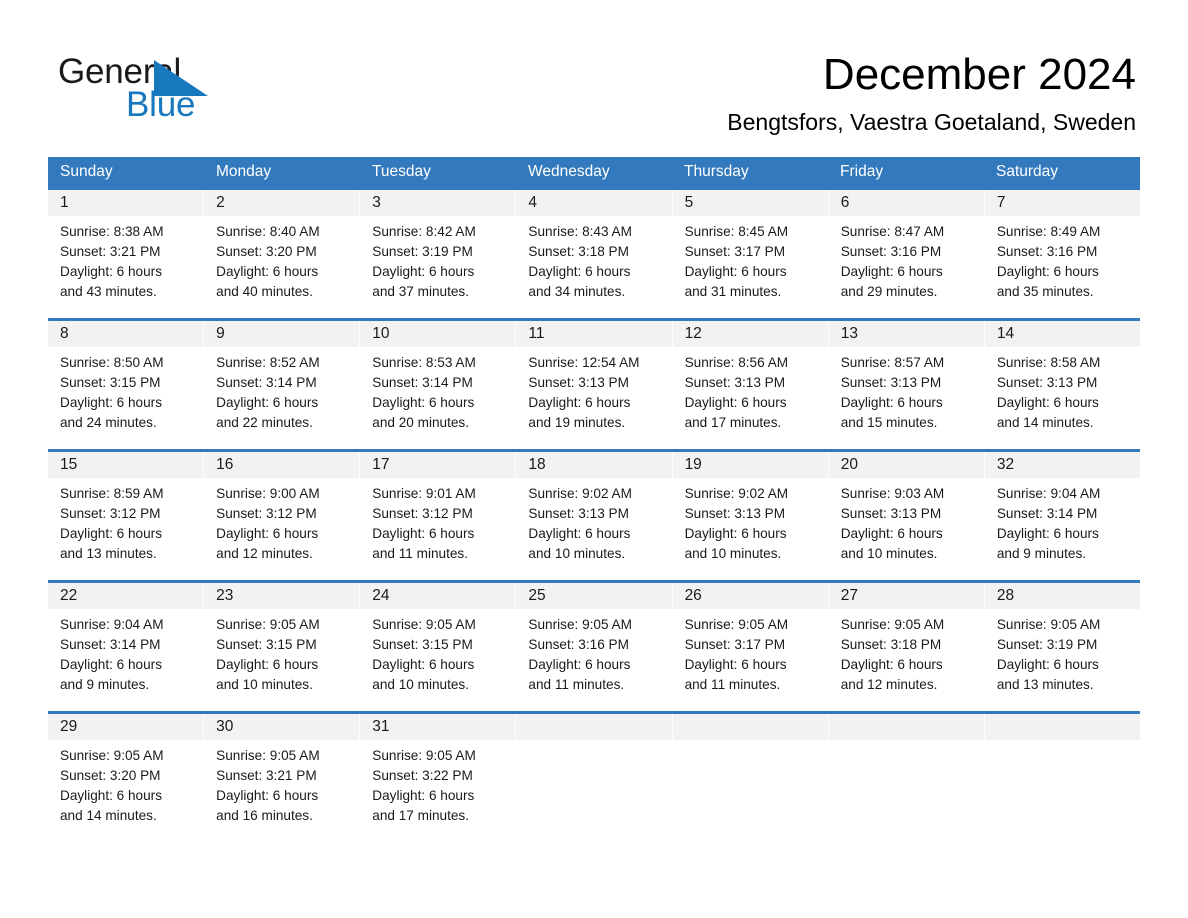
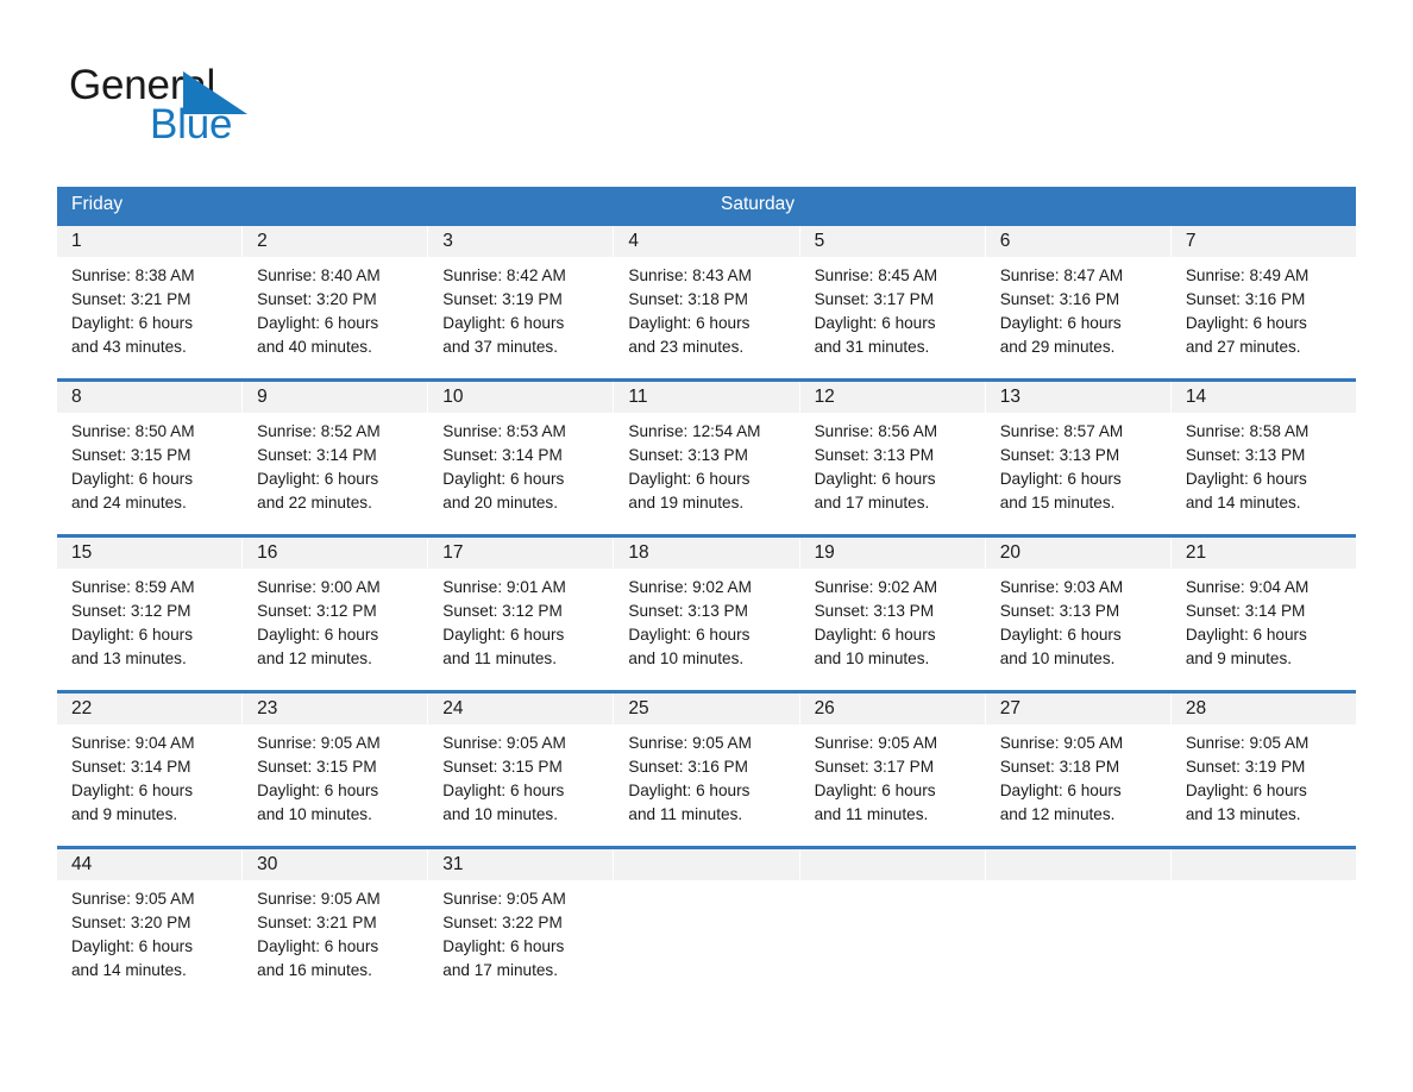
  Generl
  Blue
- December 2024
- Bengtsfors, Vaestra Goetaland, Sweden
- Sunday
- Monday
- Tuesday
- Wednesday
- Thursday
  Friday
  Saturday
  1
  Sunrise: 8:38 AM
  Sunset: 3:21 PM
  Daylight: 6 hours
  and 43 minutes.
  2
  Sunrise: 8:40 AM
  Sunset: 3:20 PM
  Daylight: 6 hours
  and 40 minutes.
  3
  Sunrise: 8:42 AM
  Sunset: 3:19 PM
  Daylight: 6 hours
  and 37 minutes.
  4
  Sunrise: 8:43 AM
  Sunset: 3:18 PM
  Daylight: 6 hours
- and 34 minutes.
+ and 23 minutes.
  5
  Sunrise: 8:45 AM
  Sunset: 3:17 PM
  Daylight: 6 hours
  and 31 minutes.
  6
  Sunrise: 8:47 AM
  Sunset: 3:16 PM
  Daylight: 6 hours
  and 29 minutes.
  7
  Sunrise: 8:49 AM
  Sunset: 3:16 PM
  Daylight: 6 hours
- and 35 minutes.
+ and 27 minutes.
  8
  Sunrise: 8:50 AM
  Sunset: 3:15 PM
  Daylight: 6 hours
  and 24 minutes.
  9
  Sunrise: 8:52 AM
  Sunset: 3:14 PM
  Daylight: 6 hours
  and 22 minutes.
  10
  Sunrise: 8:53 AM
  Sunset: 3:14 PM
  Daylight: 6 hours
  and 20 minutes.
  11
  Sunrise: 12:54 AM
  Sunset: 3:13 PM
  Daylight: 6 hours
  and 19 minutes.
  12
  Sunrise: 8:56 AM
  Sunset: 3:13 PM
  Daylight: 6 hours
  and 17 minutes.
  13
  Sunrise: 8:57 AM
  Sunset: 3:13 PM
  Daylight: 6 hours
  and 15 minutes.
  14
  Sunrise: 8:58 AM
  Sunset: 3:13 PM
  Daylight: 6 hours
  and 14 minutes.
  15
  Sunrise: 8:59 AM
  Sunset: 3:12 PM
  Daylight: 6 hours
  and 13 minutes.
  16
  Sunrise: 9:00 AM
  Sunset: 3:12 PM
  Daylight: 6 hours
  and 12 minutes.
  17
  Sunrise: 9:01 AM
  Sunset: 3:12 PM
  Daylight: 6 hours
  and 11 minutes.
  18
  Sunrise: 9:02 AM
  Sunset: 3:13 PM
  Daylight: 6 hours
  and 10 minutes.
  19
  Sunrise: 9:02 AM
  Sunset: 3:13 PM
  Daylight: 6 hours
  and 10 minutes.
  20
  Sunrise: 9:03 AM
  Sunset: 3:13 PM
  Daylight: 6 hours
  and 10 minutes.
- 32
+ 21
  Sunrise: 9:04 AM
  Sunset: 3:14 PM
  Daylight: 6 hours
  and 9 minutes.
  22
  Sunrise: 9:04 AM
  Sunset: 3:14 PM
  Daylight: 6 hours
  and 9 minutes.
  23
  Sunrise: 9:05 AM
  Sunset: 3:15 PM
  Daylight: 6 hours
  and 10 minutes.
  24
  Sunrise: 9:05 AM
  Sunset: 3:15 PM
  Daylight: 6 hours
  and 10 minutes.
  25
  Sunrise: 9:05 AM
  Sunset: 3:16 PM
  Daylight: 6 hours
  and 11 minutes.
  26
  Sunrise: 9:05 AM
  Sunset: 3:17 PM
  Daylight: 6 hours
  and 11 minutes.
  27
  Sunrise: 9:05 AM
  Sunset: 3:18 PM
  Daylight: 6 hours
  and 12 minutes.
  28
  Sunrise: 9:05 AM
  Sunset: 3:19 PM
  Daylight: 6 hours
  and 13 minutes.
- 29
+ 44
  Sunrise: 9:05 AM
  Sunset: 3:20 PM
  Daylight: 6 hours
  and 14 minutes.
  30
  Sunrise: 9:05 AM
  Sunset: 3:21 PM
  Daylight: 6 hours
  and 16 minutes.
  31
  Sunrise: 9:05 AM
  Sunset: 3:22 PM
  Daylight: 6 hours
  and 17 minutes.
